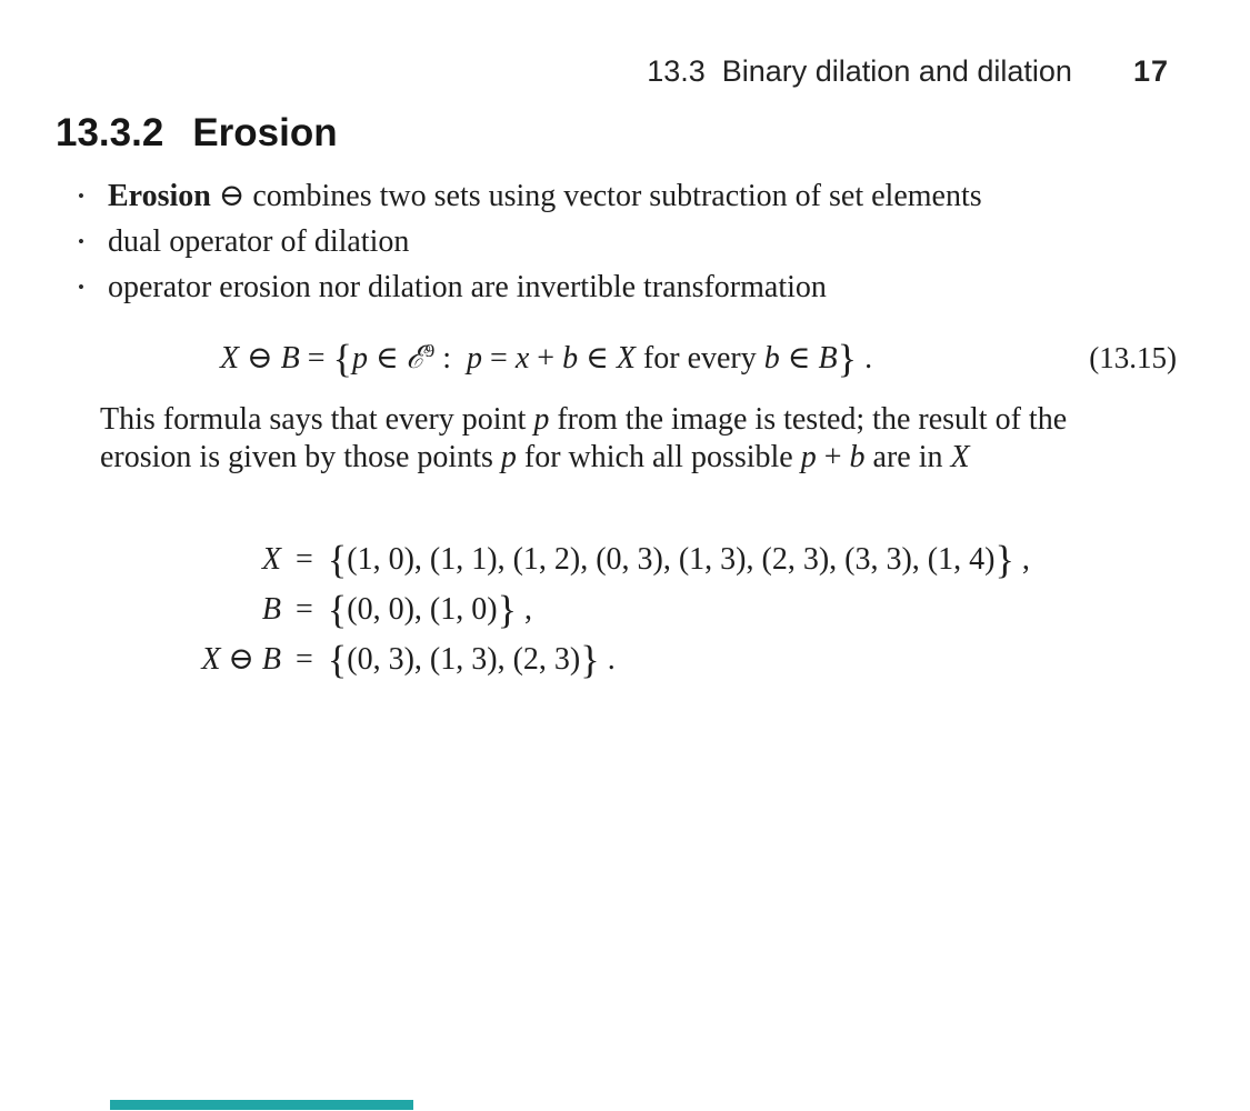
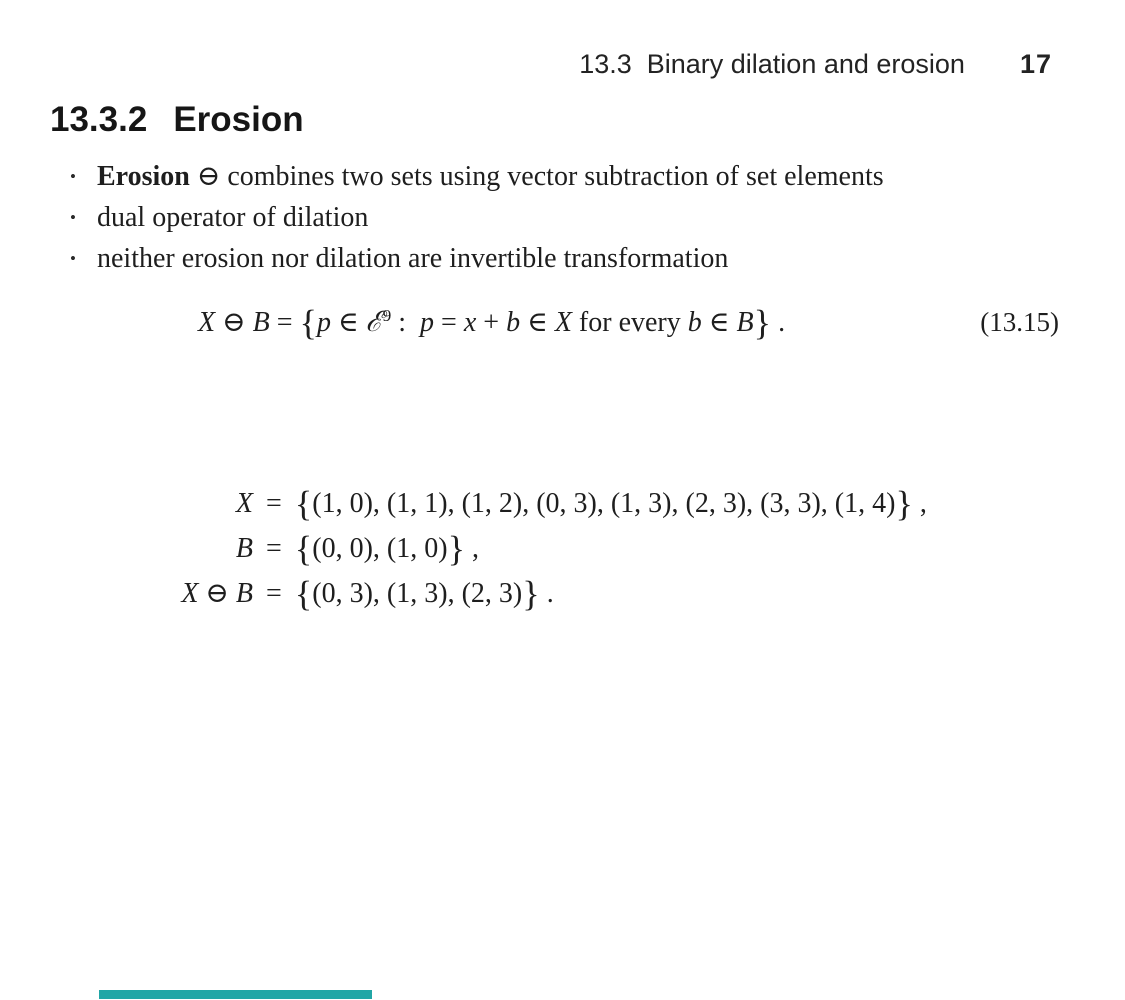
- 13.3 Binary dilation and dilation
+ 13.3 Binary dilation and erosion
  17
  13.3.2
  Erosion
  •
  Erosion ⊖ combines two sets using vector subtraction of set elements
  •
  dual operator of dilation
  •
- operator erosion nor dilation are invertible transformation
+ neither erosion nor dilation are invertible transformation
  X ⊖ B = {p ∈ ℰ9 : p = x + b ∈ X for every b ∈ B} .
  (13.15)
- This formula says that every point p from the image is tested; the result of the
- erosion is given by those points p for which all possible p + b are in X
  X
  =
  {(1, 0), (1, 1), (1, 2), (0, 3), (1, 3), (2, 3), (3, 3), (1, 4)} ,
  B
  =
  {(0, 0), (1, 0)} ,
  X ⊖ B
  =
  {(0, 3), (1, 3), (2, 3)} .
